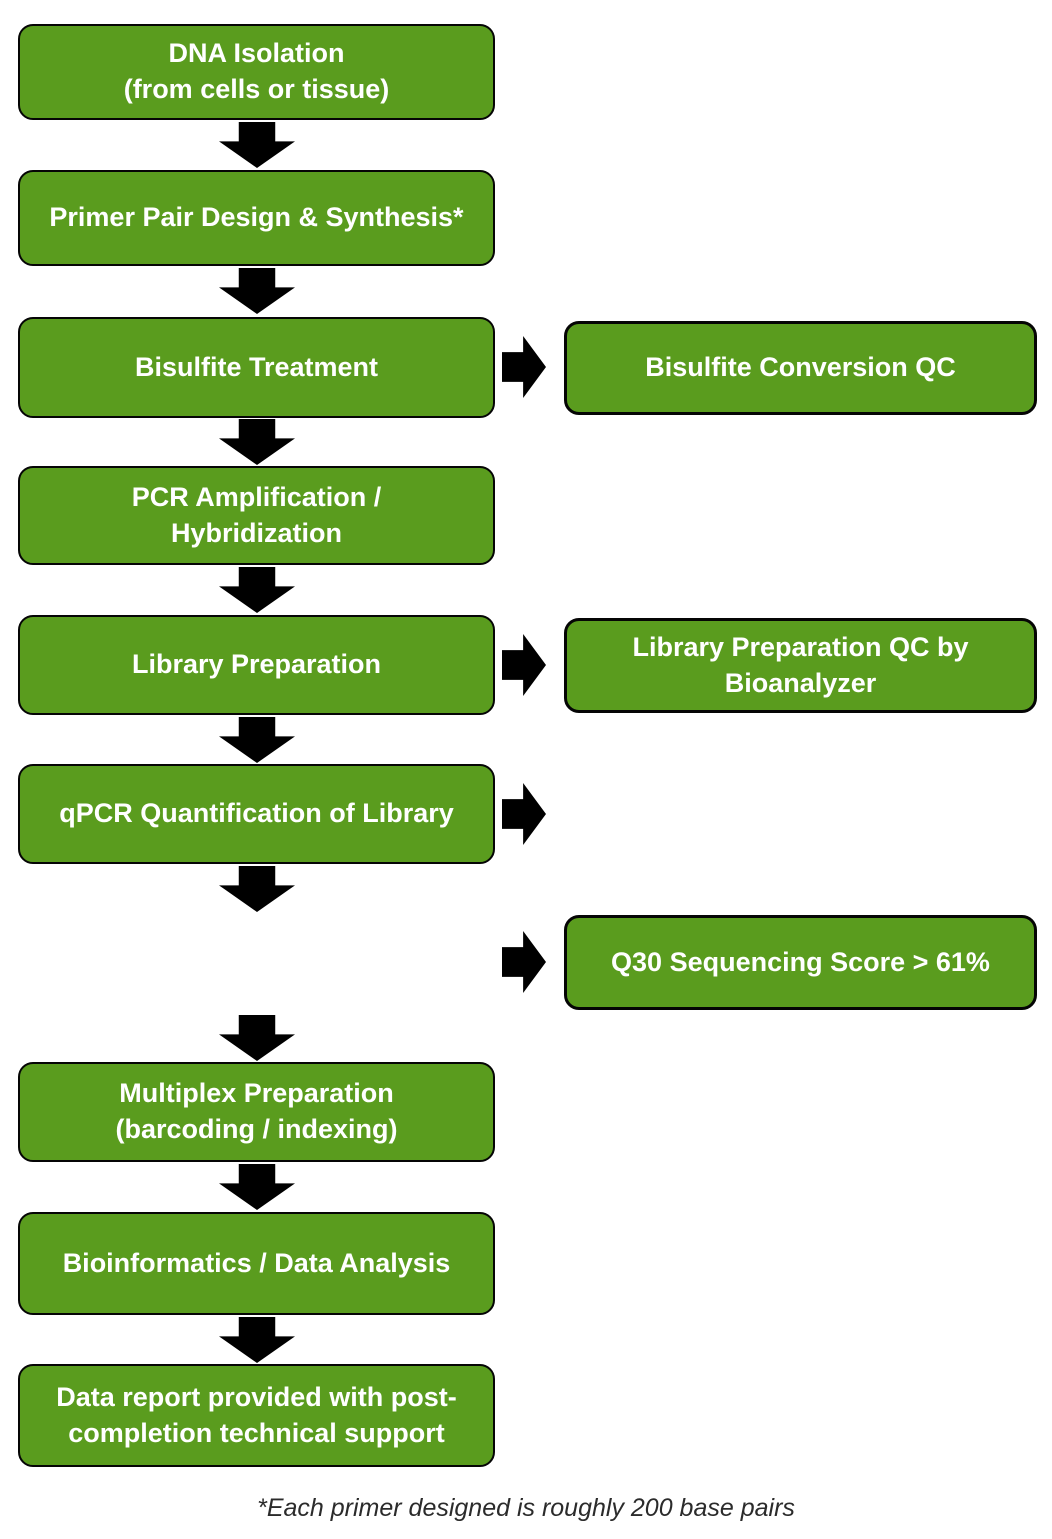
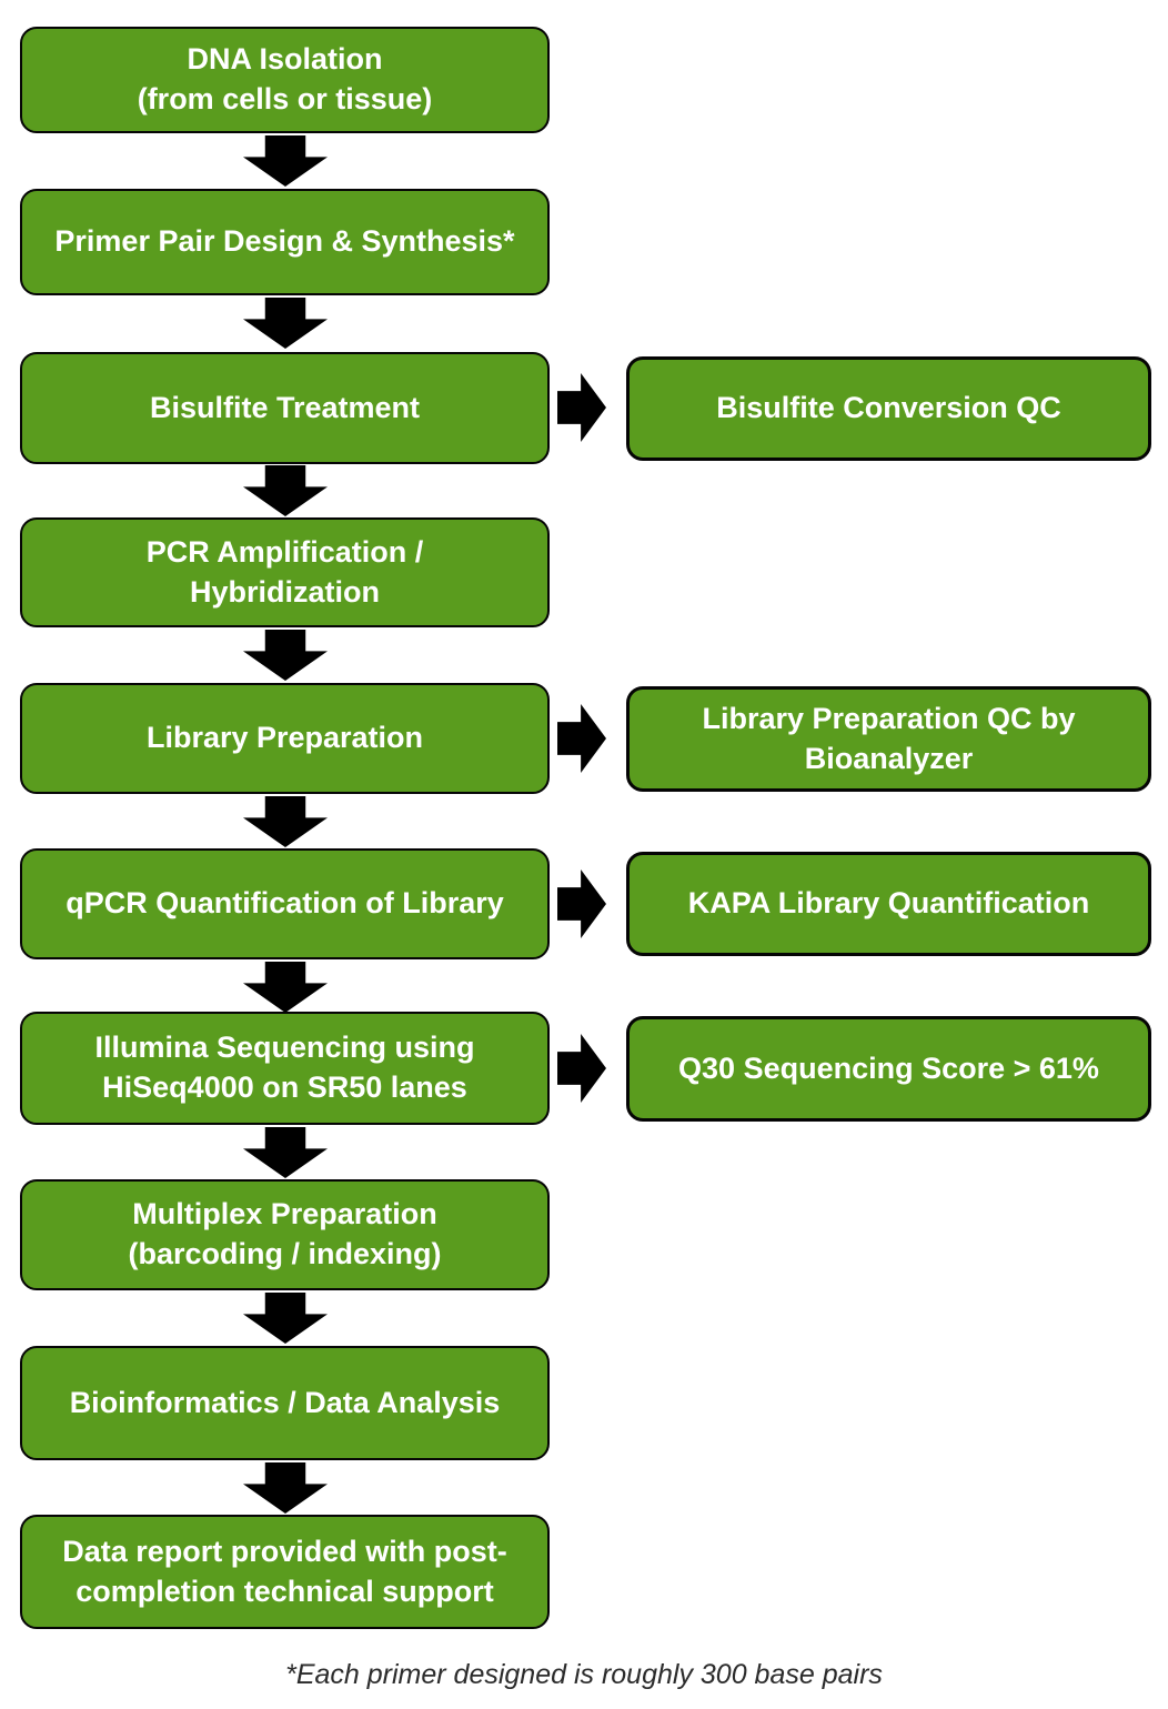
  DNA Isolation
  (from cells or tissue)
  Primer Pair Design & Synthesis*
  Bisulfite Treatment
  Bisulfite Conversion QC
  PCR Amplification /
  Hybridization
  Library Preparation
  Library Preparation QC by
  Bioanalyzer
  qPCR Quantification of Library
+ KAPA Library Quantification
+ Illumina Sequencing using
+ HiSeq4000 on SR50 lanes
  Q30 Sequencing Score > 61%
  Multiplex Preparation
  (barcoding / indexing)
  Bioinformatics / Data Analysis
  Data report provided with post-
  completion technical support
- *Each primer designed is roughly 200 base pairs
+ *Each primer designed is roughly 300 base pairs
